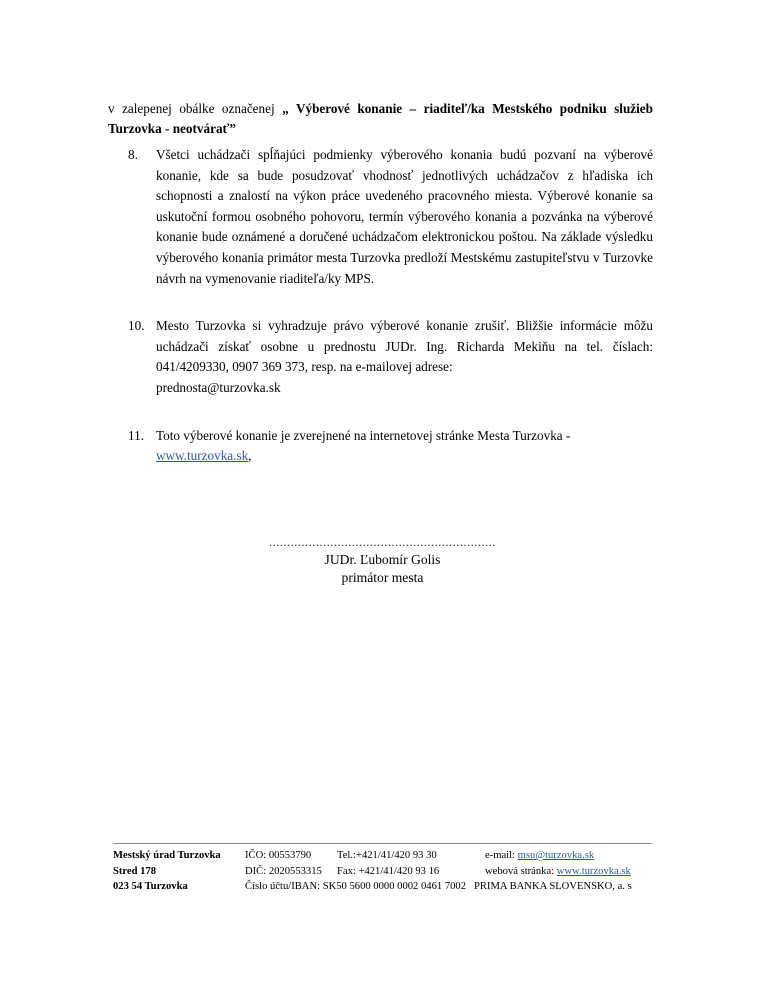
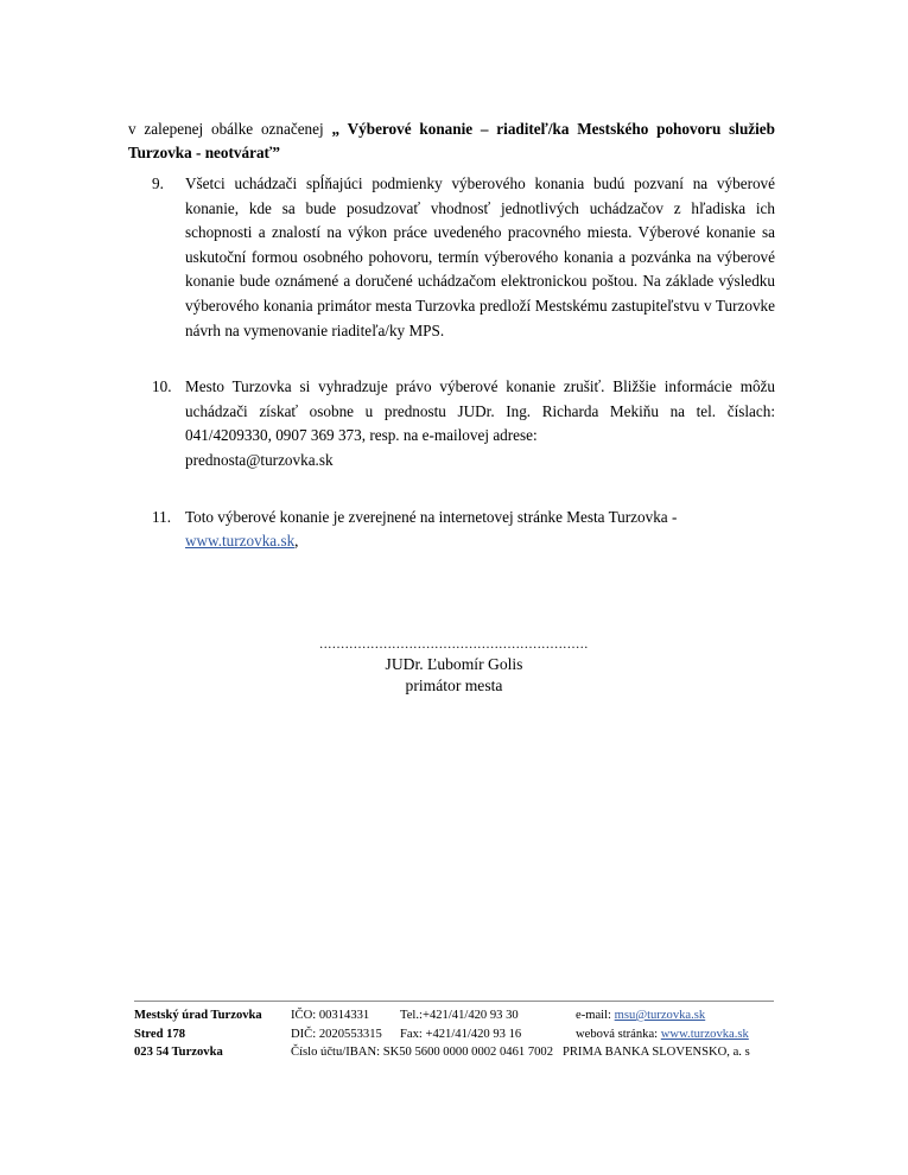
- v zalepenej obálke označenej „ Výberové konanie – riaditeľ/ka Mestského podniku služieb Turzovka - neotvárať”
+ v zalepenej obálke označenej „ Výberové konanie – riaditeľ/ka Mestského pohovoru služieb Turzovka - neotvárať”
- 8.
+ 9.
  Všetci uchádzači spĺňajúci podmienky výberového konania budú pozvaní na výberové konanie, kde sa bude posudzovať vhodnosť jednotlivých uchádzačov z hľadiska ich schopnosti a znalostí na výkon práce uvedeného pracovného miesta. Výberové konanie sa uskutoční formou osobného pohovoru, termín výberového konania a pozvánka na výberové konanie bude oznámené a doručené uchádzačom elektronickou poštou. Na základe výsledku výberového konania primátor mesta Turzovka predloží Mestskému zastupiteľstvu v Turzovke návrh na vymenovanie riaditeľa/ky MPS.
  10.
  Mesto Turzovka si vyhradzuje právo výberové konanie zrušiť. Bližšie informácie môžu uchádzači získať osobne u prednostu JUDr. Ing. Richarda Mekiňu na tel. číslach: 041/4209330, 0907 369 373, resp. na e-mailovej adrese:
  prednosta@turzovka.sk
  11.
  Toto výberové konanie je zverejnené na internetovej stránke Mesta Turzovka -
  www.turzovka.sk,
  ...............................................................
  JUDr. Ľubomír Golis
  primátor mesta
- Mestský úrad Turzovka	IČO: 00553790	Tel.:+421/41/420 93 30	e-mail: msu@turzovka.sk
+ Mestský úrad Turzovka	IČO: 00314331	Tel.:+421/41/420 93 30	e-mail: msu@turzovka.sk
  Stred 178	DIČ: 2020553315	Fax: +421/41/420 93 16	webová stránka: www.turzovka.sk
  023 54 Turzovka	Číslo účtu/IBAN: SK50 5600 0000 0002 0461 7002 PRIMA BANKA SLOVENSKO, a. s
